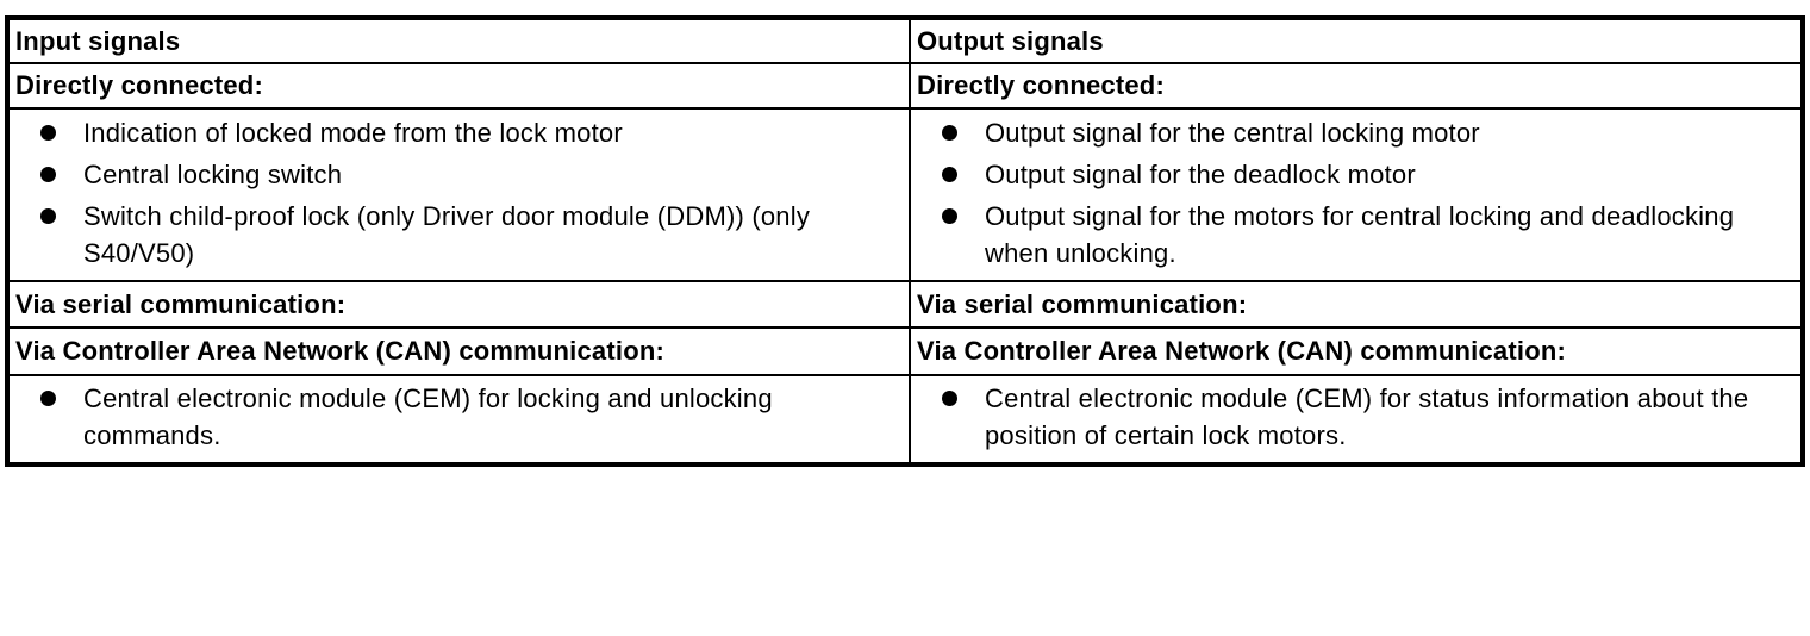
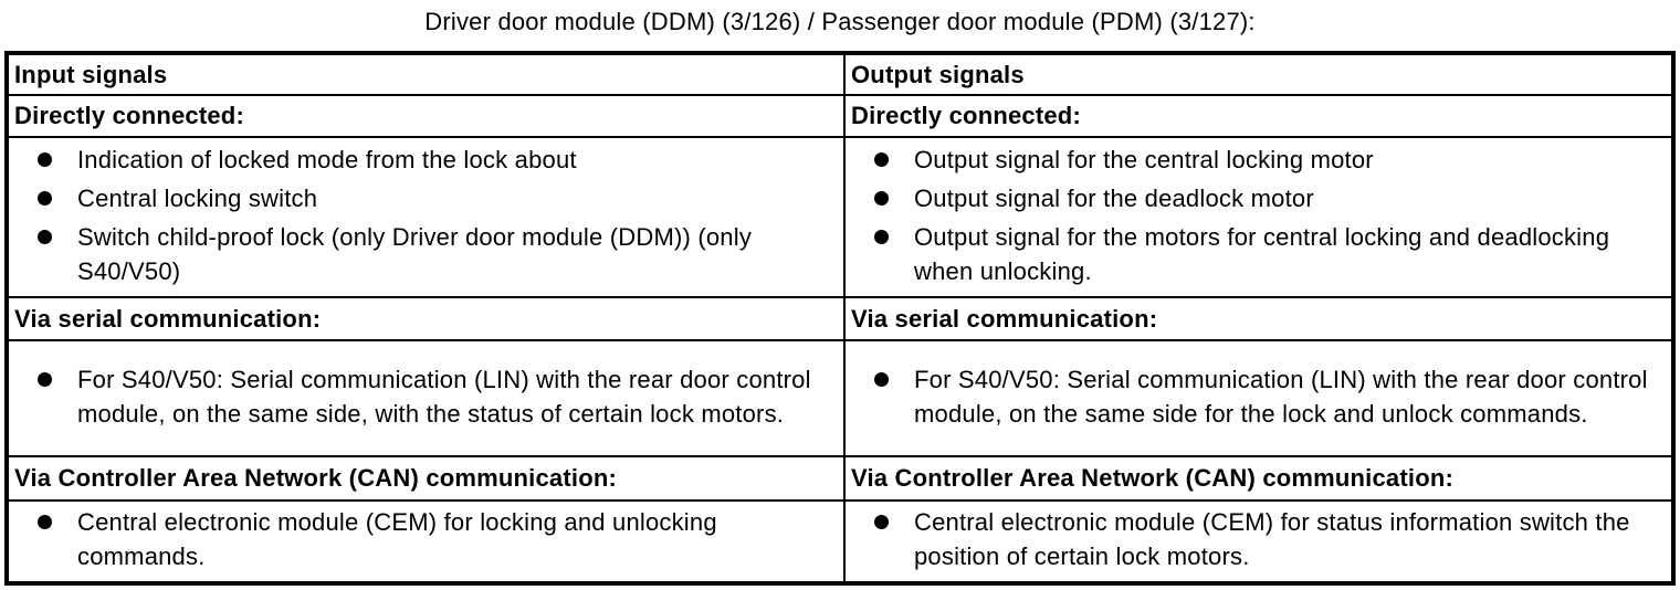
+ Driver door module (DDM) (3/126) / Passenger door module (PDM) (3/127):
  Input signals	Output signals
  Directly connected:	Directly connected:
- Indication of locked mode from the lock motor Central locking switch Switch child-proof lock (only Driver door module (DDM)) (only S40/V50)	Output signal for the central locking motor Output signal for the deadlock motor Output signal for the motors for central locking and deadlocking when unlocking.
+ Indication of locked mode from the lock about Central locking switch Switch child-proof lock (only Driver door module (DDM)) (only S40/V50)	Output signal for the central locking motor Output signal for the deadlock motor Output signal for the motors for central locking and deadlocking when unlocking.
  Via serial communication:	Via serial communication:
+ For S40/V50: Serial communication (LIN) with the rear door control module, on the same side, with the status of certain lock motors.	For S40/V50: Serial communication (LIN) with the rear door control module, on the same side for the lock and unlock commands.
  Via Controller Area Network (CAN) communication:	Via Controller Area Network (CAN) communication:
- Central electronic module (CEM) for locking and unlocking commands.	Central electronic module (CEM) for status information about the position of certain lock motors.
+ Central electronic module (CEM) for locking and unlocking commands.	Central electronic module (CEM) for status information switch the position of certain lock motors.
